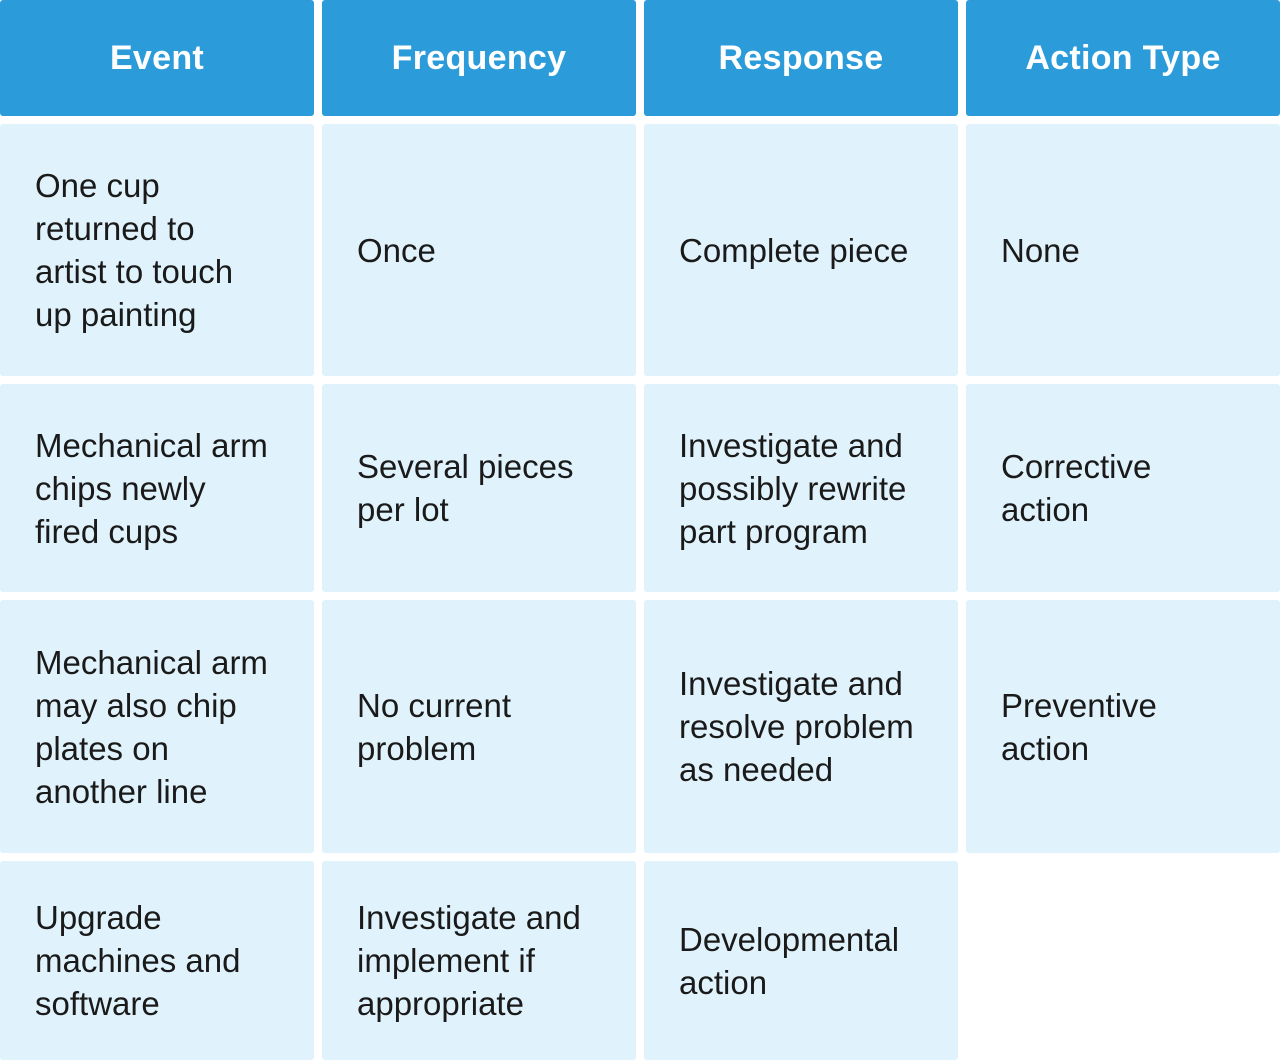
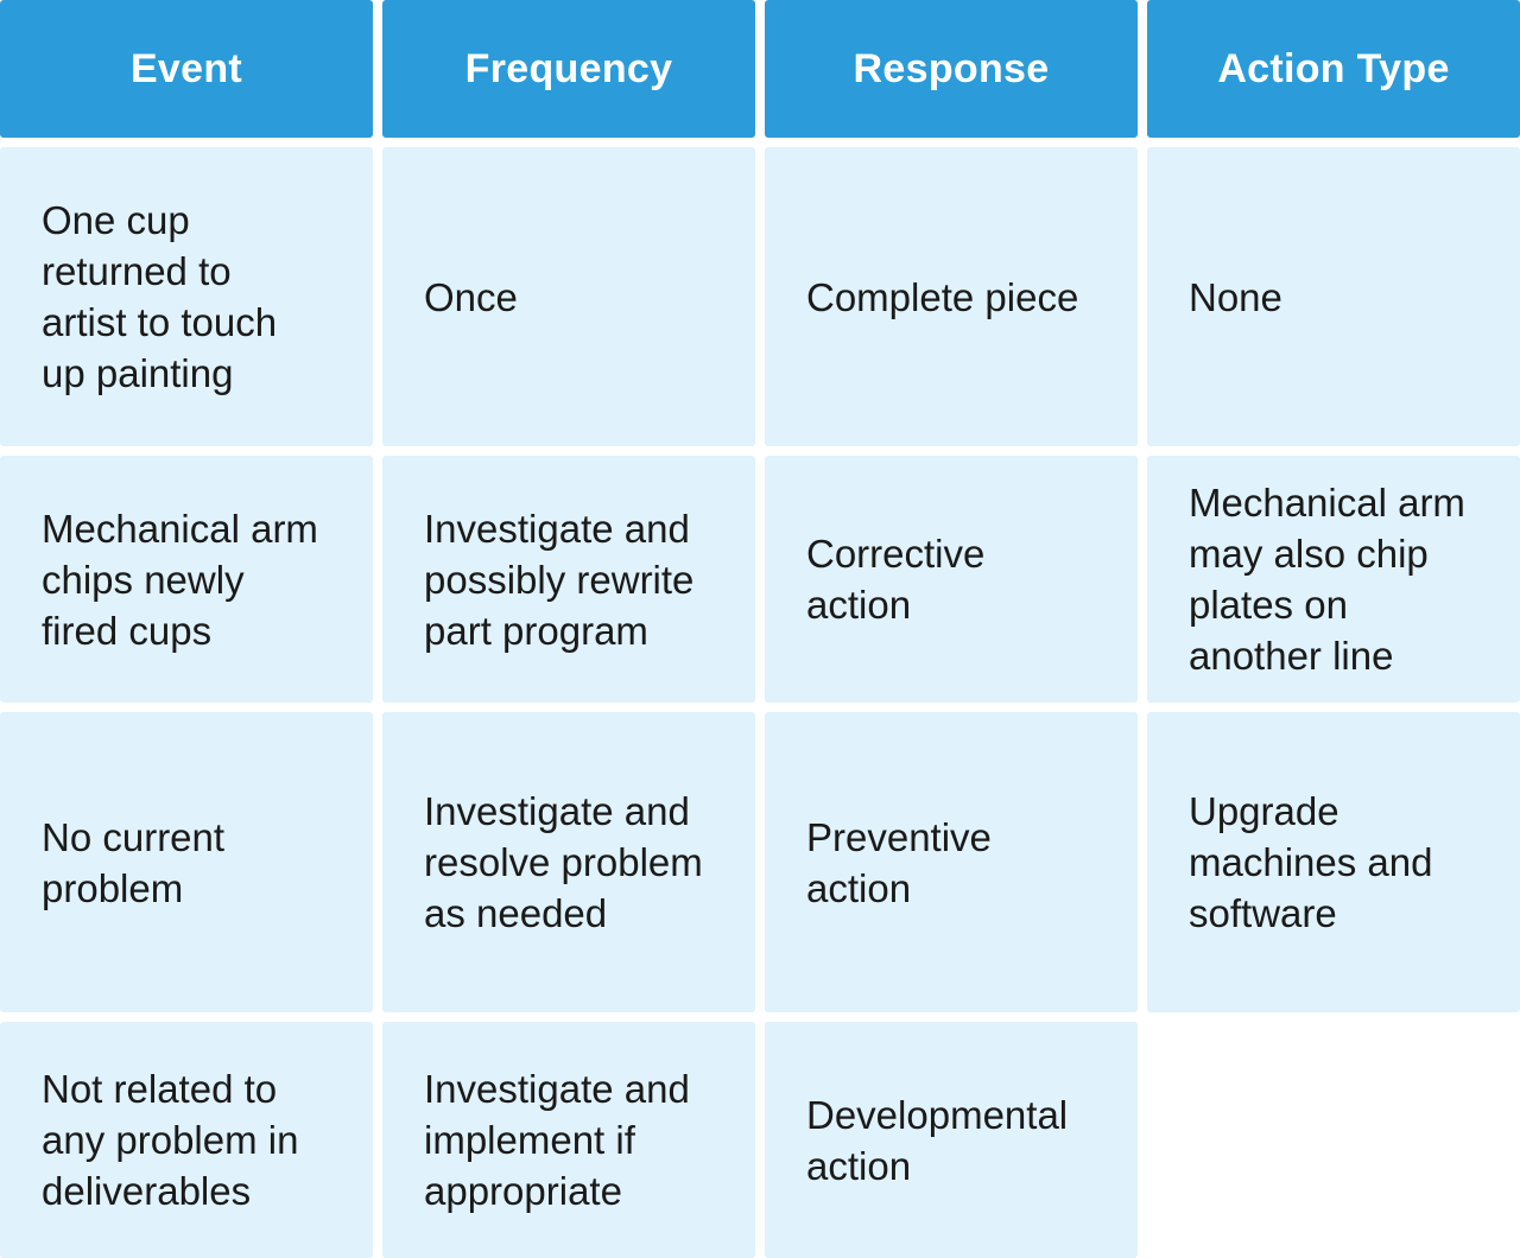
  Event
  Frequency
  Response
  Action Type
  One cup
  returned to
  artist to touch
  up painting
  Once
  Complete piece
  None
  Mechanical arm
  chips newly
  fired cups
- Several pieces
- per lot
  Investigate and
  possibly rewrite
  part program
  Corrective
  action
  Mechanical arm
  may also chip
  plates on
  another line
  No current
  problem
  Investigate and
  resolve problem
  as needed
  Preventive
  action
  Upgrade
  machines and
  software
+ Not related to
+ any problem in
+ deliverables
  Investigate and
  implement if
  appropriate
  Developmental
  action
